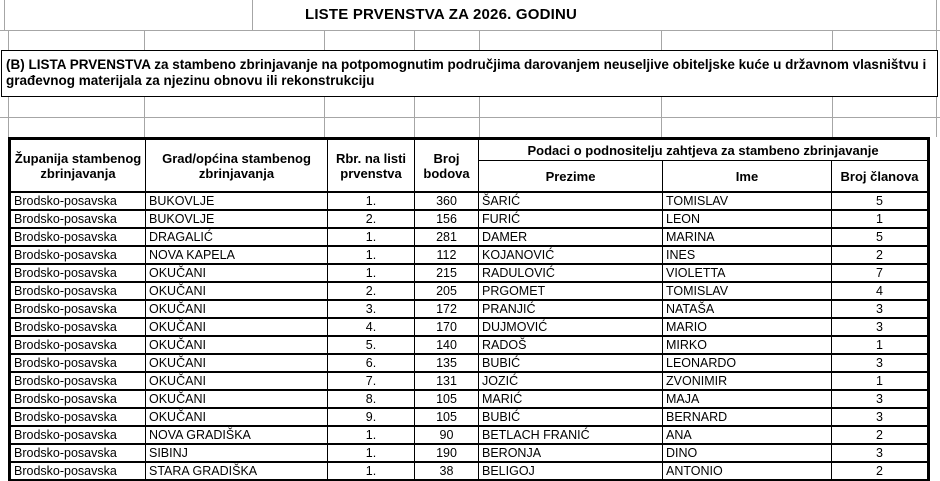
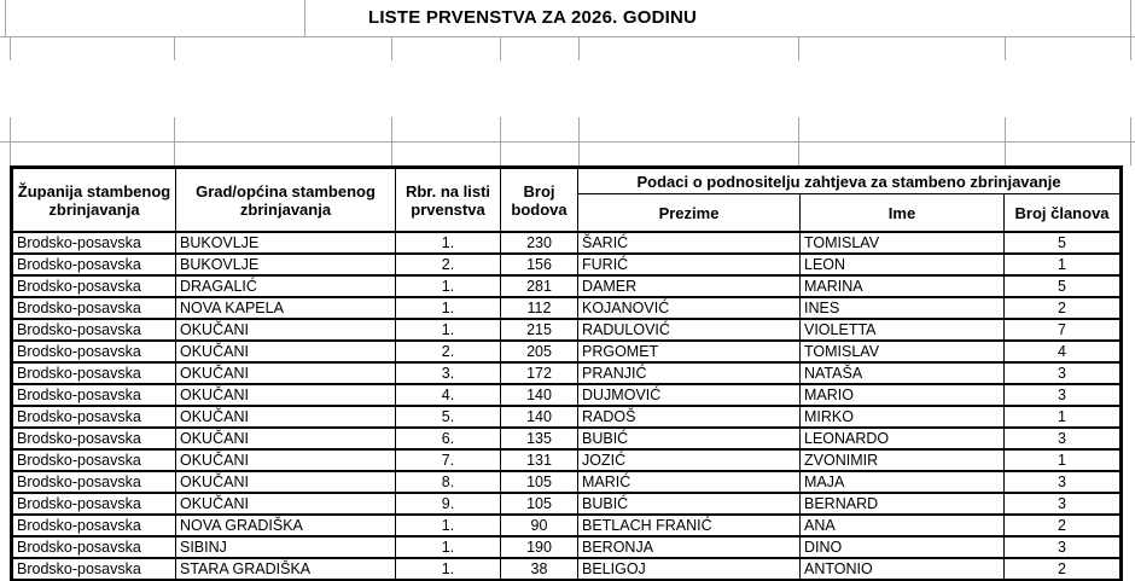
  LISTE PRVENSTVA ZA 2026. GODINU
- (B) LISTA PRVENSTVA za stambeno zbrinjavanje na potpomognutim područjima darovanjem neuseljive obiteljske kuće u državnom vlasništvu i građevnog materijala za njezinu obnovu ili rekonstrukciju
  Županija stambenog zbrinjavanja	Grad/općina stambenog zbrinjavanja	Rbr. na listi prvenstva	Broj bodova	Podaci o podnositelju zahtjeva za stambeno zbrinjavanje
  Prezime	Ime	Broj članova
- Brodsko-posavska	BUKOVLJE	1.	360	ŠARIĆ	TOMISLAV	5
+ Brodsko-posavska	BUKOVLJE	1.	230	ŠARIĆ	TOMISLAV	5
  Brodsko-posavska	BUKOVLJE	2.	156	FURIĆ	LEON	1
  Brodsko-posavska	DRAGALIĆ	1.	281	DAMER	MARINA	5
  Brodsko-posavska	NOVA KAPELA	1.	112	KOJANOVIĆ	INES	2
  Brodsko-posavska	OKUČANI	1.	215	RADULOVIĆ	VIOLETTA	7
  Brodsko-posavska	OKUČANI	2.	205	PRGOMET	TOMISLAV	4
  Brodsko-posavska	OKUČANI	3.	172	PRANJIĆ	NATAŠA	3
- Brodsko-posavska	OKUČANI	4.	170	DUJMOVIĆ	MARIO	3
+ Brodsko-posavska	OKUČANI	4.	140	DUJMOVIĆ	MARIO	3
  Brodsko-posavska	OKUČANI	5.	140	RADOŠ	MIRKO	1
  Brodsko-posavska	OKUČANI	6.	135	BUBIĆ	LEONARDO	3
  Brodsko-posavska	OKUČANI	7.	131	JOZIĆ	ZVONIMIR	1
  Brodsko-posavska	OKUČANI	8.	105	MARIĆ	MAJA	3
  Brodsko-posavska	OKUČANI	9.	105	BUBIĆ	BERNARD	3
  Brodsko-posavska	NOVA GRADIŠKA	1.	90	BETLACH FRANIĆ	ANA	2
  Brodsko-posavska	SIBINJ	1.	190	BERONJA	DINO	3
  Brodsko-posavska	STARA GRADIŠKA	1.	38	BELIGOJ	ANTONIO	2
